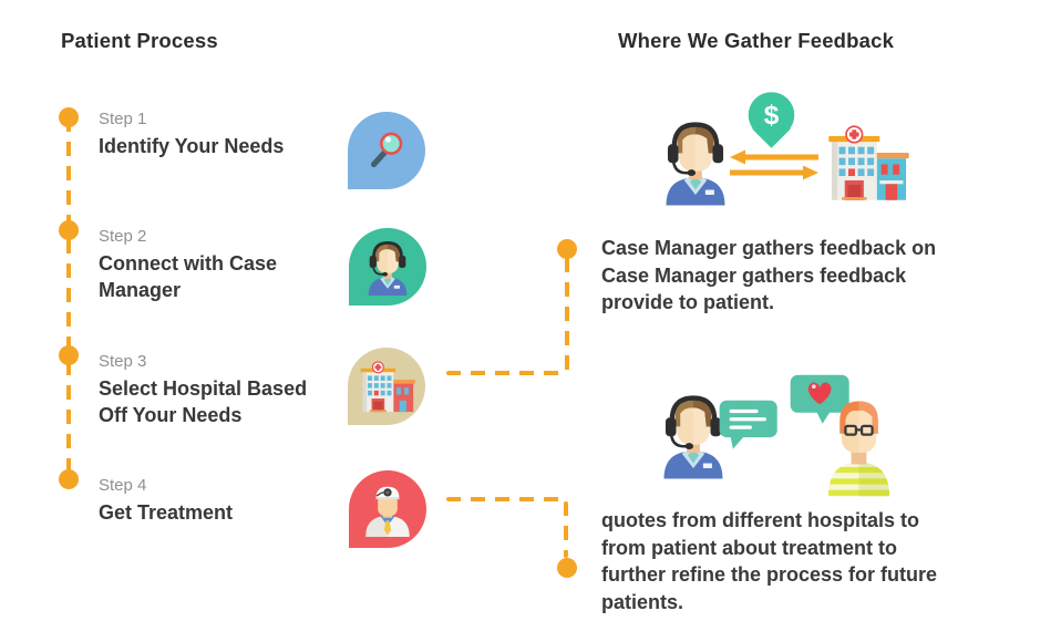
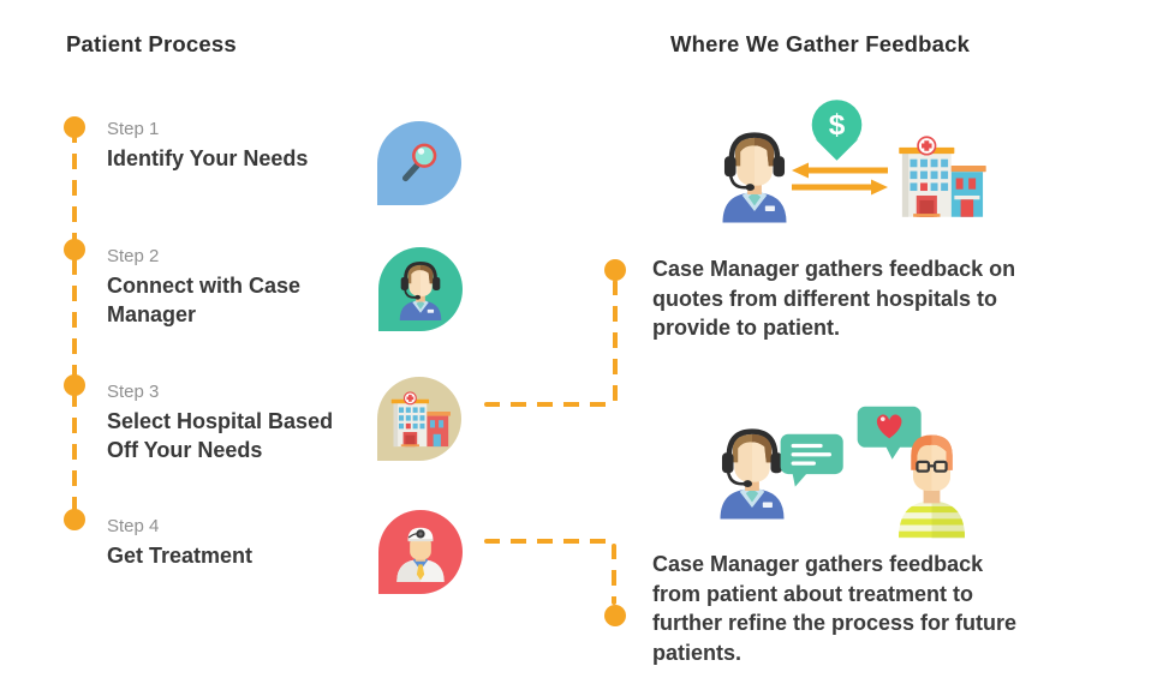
  Patient Process
  Where We Gather Feedback
  Step 1
  Identify Your Needs
  Step 2
  Connect with Case
  Manager
  Step 3
  Select Hospital Based
  Off Your Needs
  Step 4
  Get Treatment
  Case Manager gathers feedback on
- Case Manager gathers feedback
+ quotes from different hospitals to
  provide to patient.
- quotes from different hospitals to
+ Case Manager gathers feedback
  from patient about treatment to
  further refine the process for future
  patients.
  $
